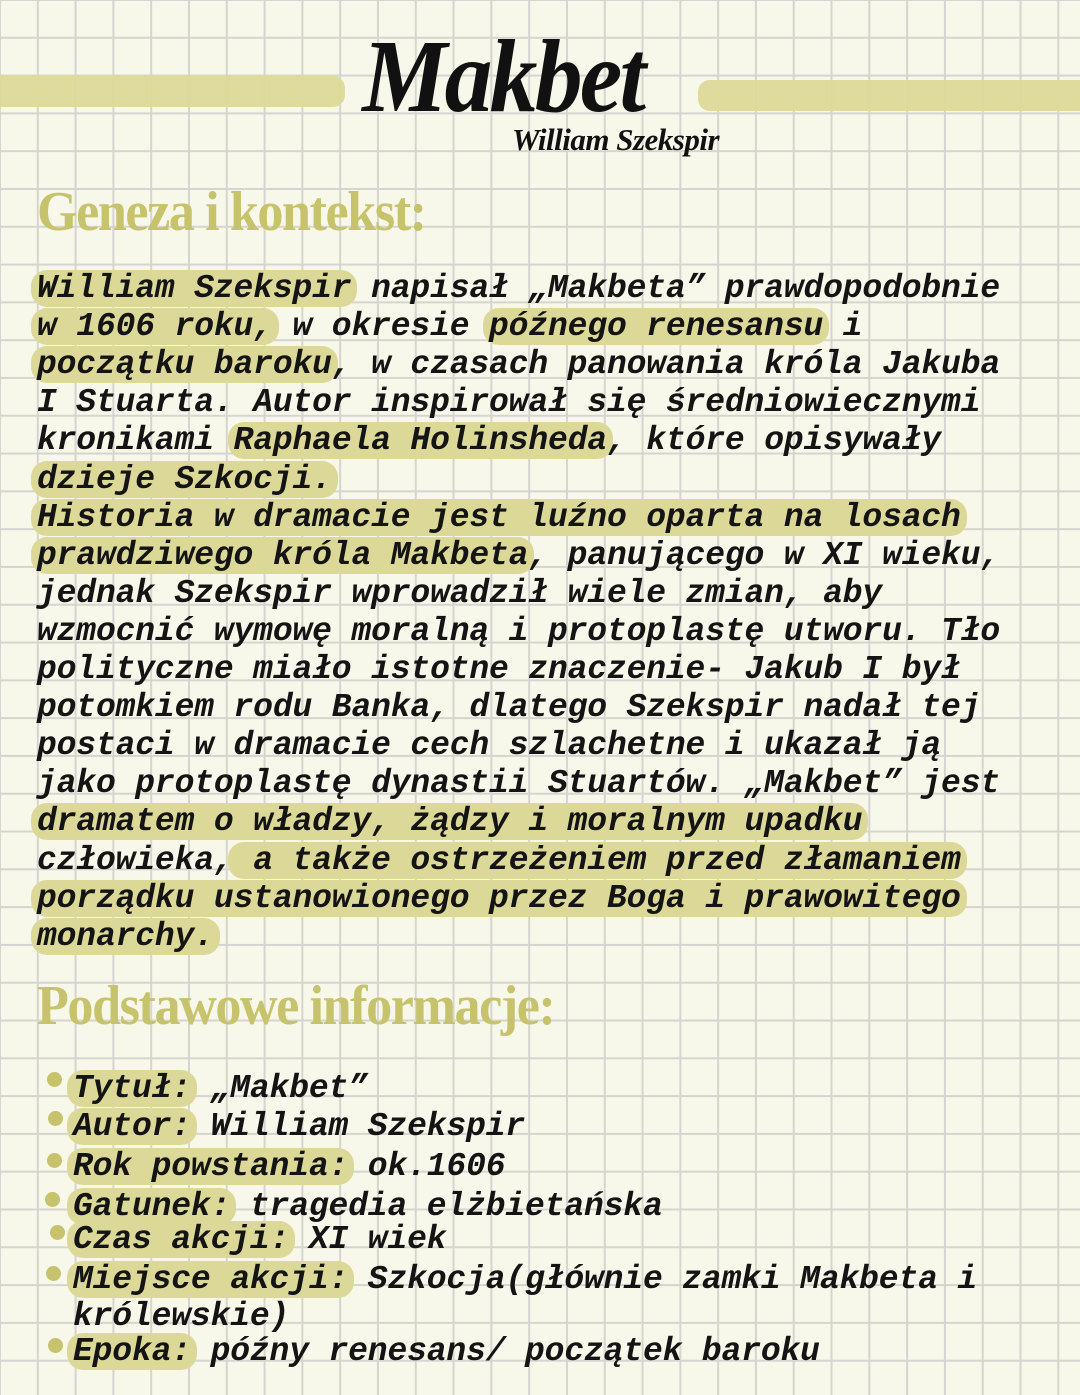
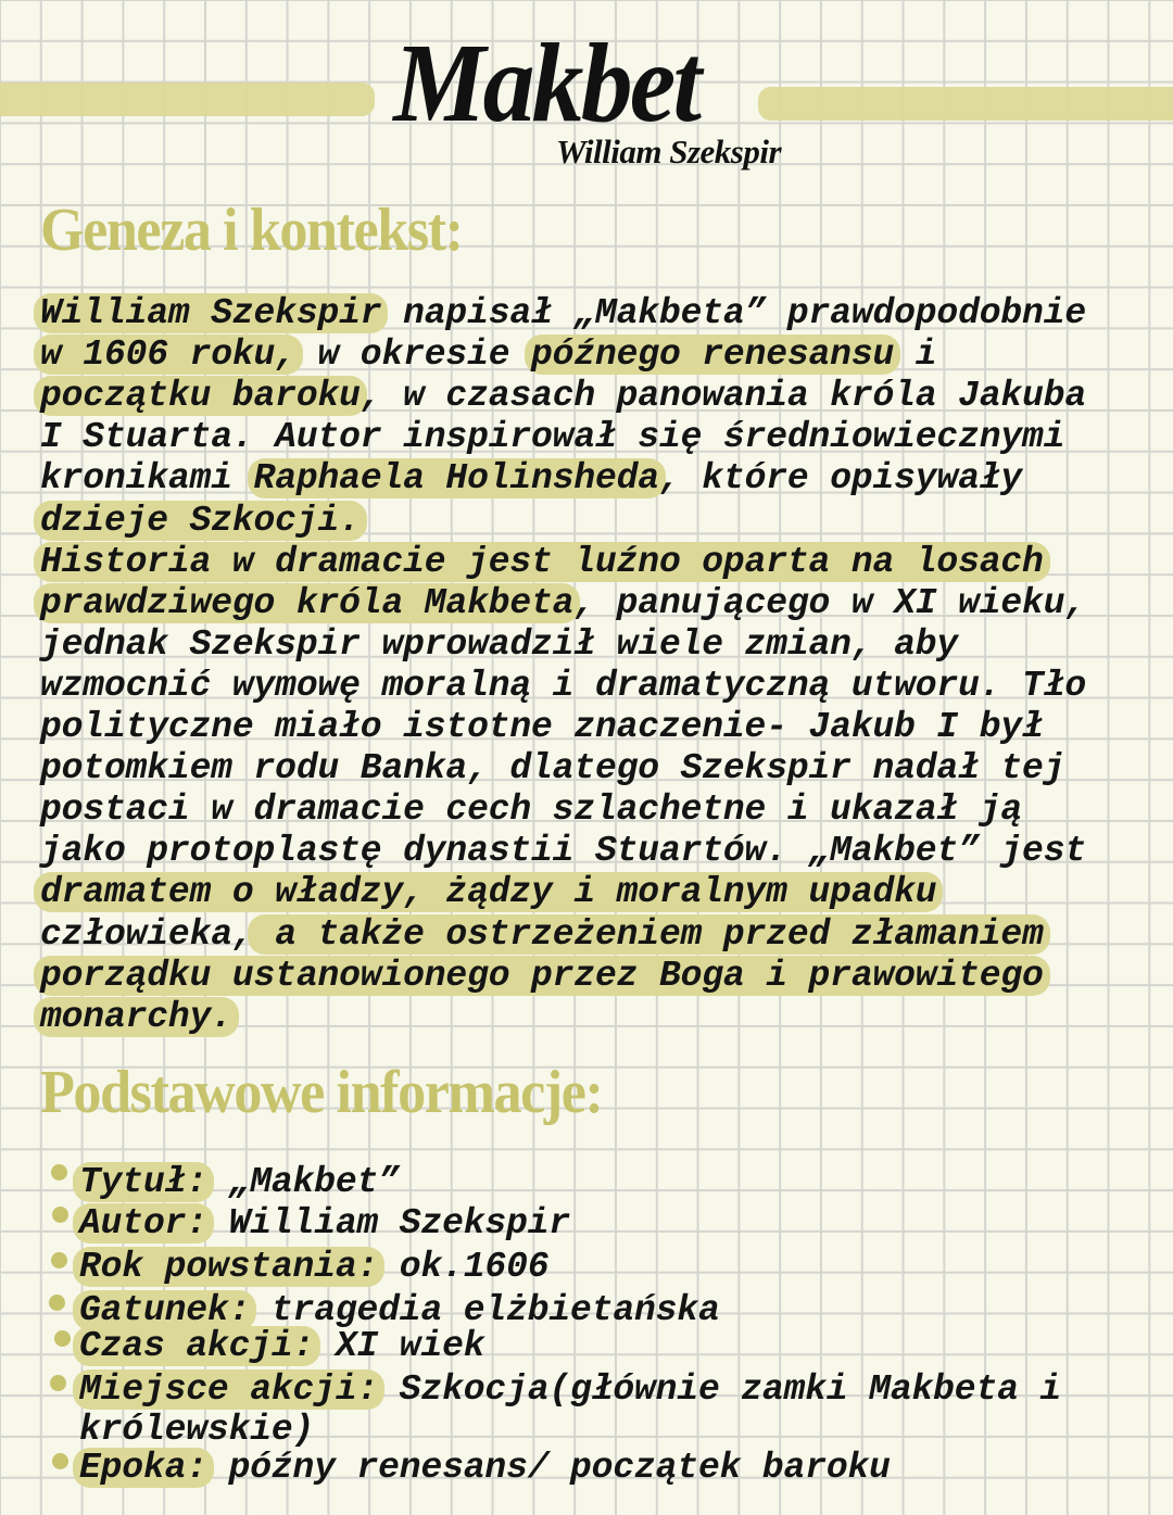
  Makbet
  William Szekspir
  Geneza i kontekst:
  William Szekspir napisał „Makbeta” prawdopodobnie
  w 1606 roku, w okresie późnego renesansu i
  początku baroku, w czasach panowania króla Jakuba
  I Stuarta. Autor inspirował się średniowiecznymi
  kronikami Raphaela Holinsheda, które opisywały
  dzieje Szkocji.
  Historia w dramacie jest luźno oparta na losach
  prawdziwego króla Makbeta, panującego w XI wieku,
  jednak Szekspir wprowadził wiele zmian, aby
- wzmocnić wymowę moralną i protoplastę utworu. Tło
+ wzmocnić wymowę moralną i dramatyczną utworu. Tło
  polityczne miało istotne znaczenie- Jakub I był
  potomkiem rodu Banka, dlatego Szekspir nadał tej
  postaci w dramacie cech szlachetne i ukazał ją
  jako protoplastę dynastii Stuartów. „Makbet” jest
  dramatem o władzy, żądzy i moralnym upadku
  człowieka, a także ostrzeżeniem przed złamaniem
  porządku ustanowionego przez Boga i prawowitego
  monarchy.
  Podstawowe informacje:
  Tytuł: „Makbet”
  Autor: William Szekspir
  Rok powstania: ok.1606
  Gatunek: tragedia elżbietańska
  Czas akcji: XI wiek
  Miejsce akcji: Szkocja(głównie zamki Makbeta i
  królewskie)
  Epoka: późny renesans/ początek baroku
